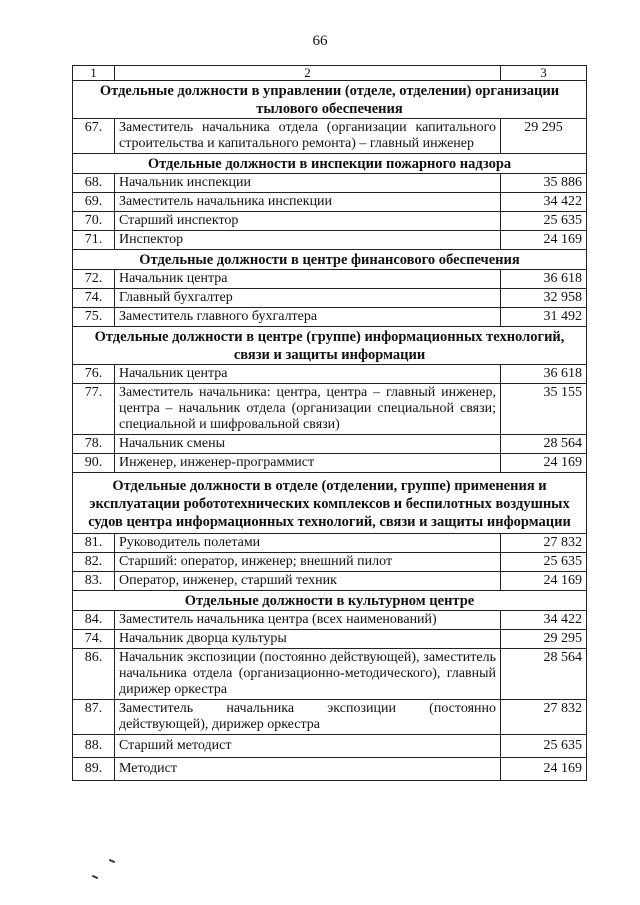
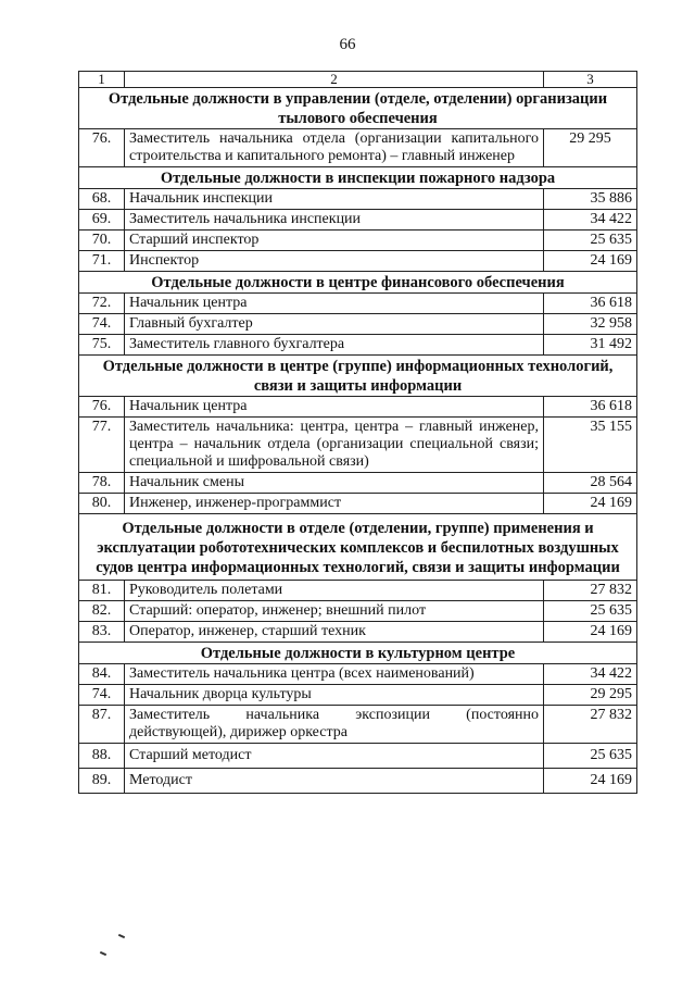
  66
  1	2	3
  Отдельные должности в управлении (отделе, отделении) организации тылового обеспечения
- 67.	Заместитель начальника отдела (организации капитального строительства и капитального ремонта) – главный инженер	29 295
+ 76.	Заместитель начальника отдела (организации капитального строительства и капитального ремонта) – главный инженер	29 295
  Отдельные должности в инспекции пожарного надзора
  68.	Начальник инспекции	35 886
  69.	Заместитель начальника инспекции	34 422
  70.	Старший инспектор	25 635
  71.	Инспектор	24 169
  Отдельные должности в центре финансового обеспечения
  72.	Начальник центра	36 618
  74.	Главный бухгалтер	32 958
  75.	Заместитель главного бухгалтера	31 492
  Отдельные должности в центре (группе) информационных технологий, связи и защиты информации
  76.	Начальник центра	36 618
  77.	Заместитель начальника: центра, центра – главный инженер, центра – начальник отдела (организации специальной связи; специальной и шифровальной связи)	35 155
  78.	Начальник смены	28 564
- 90.	Инженер, инженер-программист	24 169
+ 80.	Инженер, инженер-программист	24 169
  Отдельные должности в отделе (отделении, группе) применения и эксплуатации робототехнических комплексов и беспилотных воздушных судов центра информационных технологий, связи и защиты информации
  81.	Руководитель полетами	27 832
  82.	Старший: оператор, инженер; внешний пилот	25 635
  83.	Оператор, инженер, старший техник	24 169
  Отдельные должности в культурном центре
  84.	Заместитель начальника центра (всех наименований)	34 422
  74.	Начальник дворца культуры	29 295
- 86.	Начальник экспозиции (постоянно действующей), заместитель начальника отдела (организационно-методического), главный дирижер оркестра	28 564
  87.	Заместитель начальника экспозиции (постоянно действующей), дирижер оркестра	27 832
  88.	Старший методист	25 635
  89.	Методист	24 169
